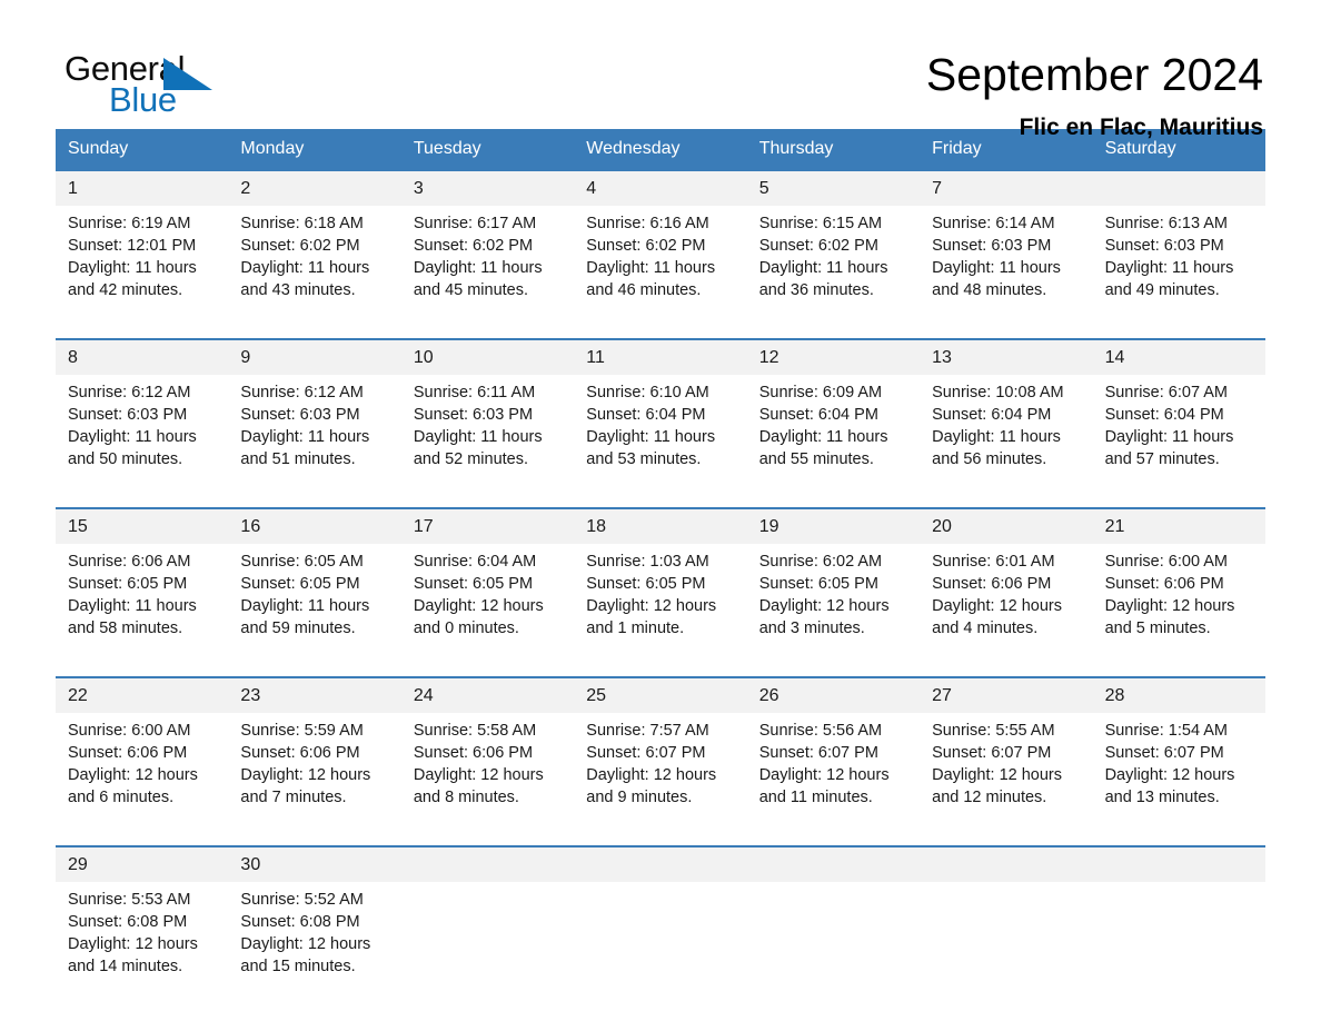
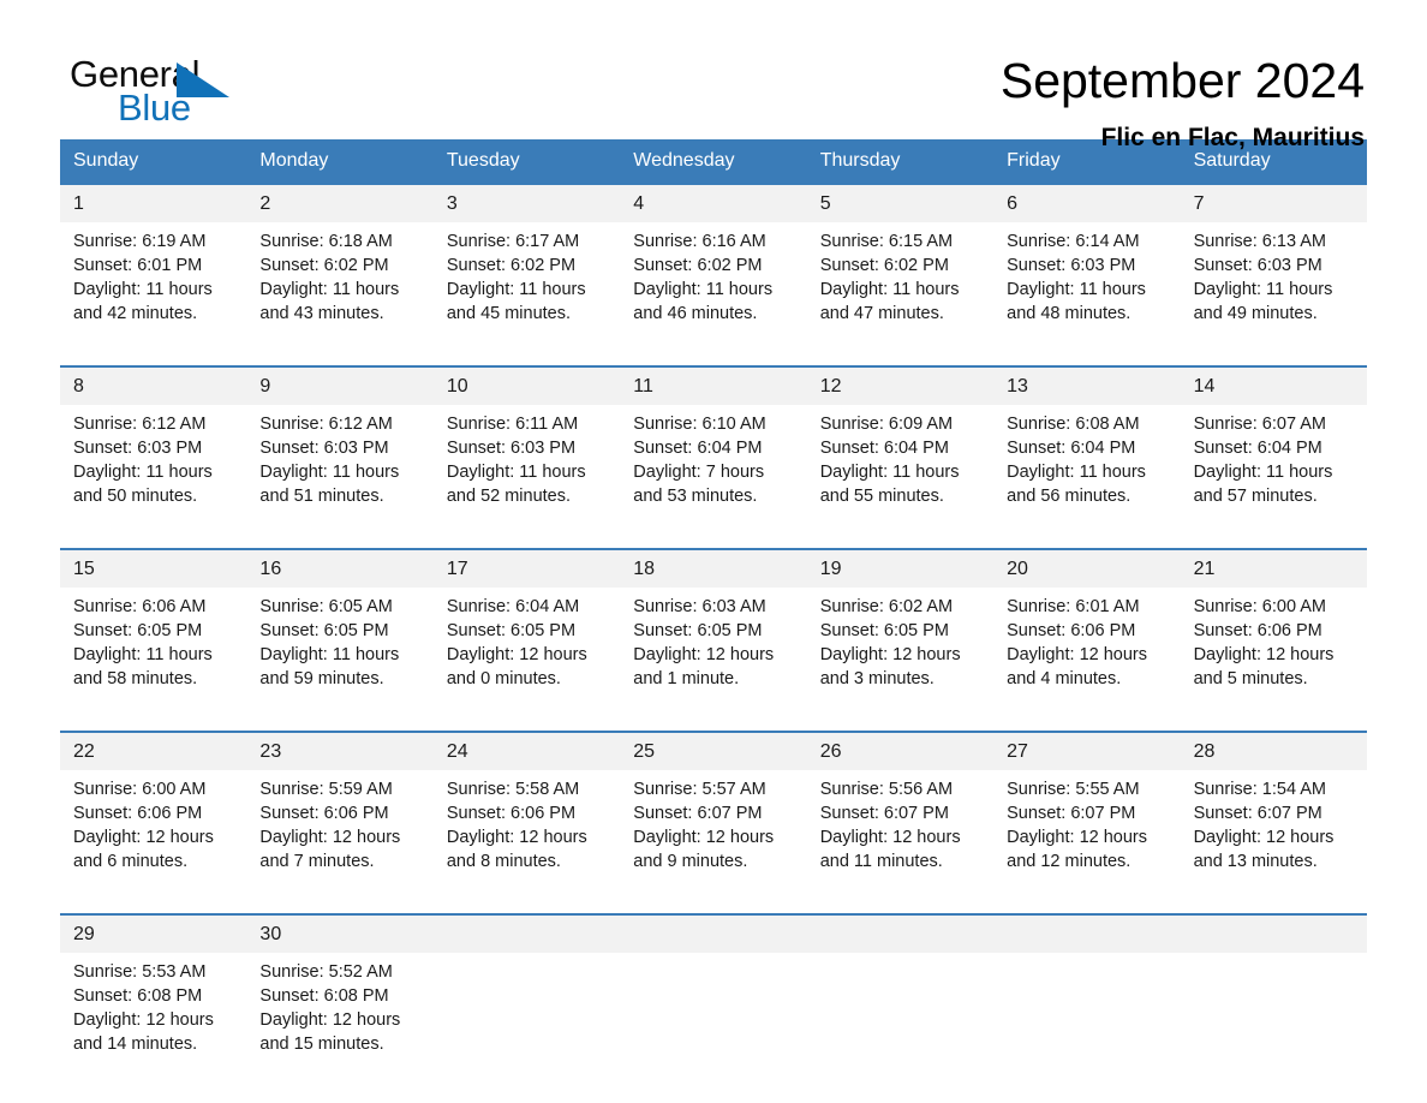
  General
  Blue
  September 2024
  Flic en Flac, Mauritius
  Sunday
  Monday
  Tuesday
  Wednesday
  Thursday
  Friday
  Saturday
  1
  2
  3
  4
  5
+ 6
  7
  Sunrise: 6:19 AM
- Sunset: 12:01 PM
+ Sunset: 6:01 PM
  Daylight: 11 hours and 42 minutes.
  Sunrise: 6:18 AM
  Sunset: 6:02 PM
  Daylight: 11 hours and 43 minutes.
  Sunrise: 6:17 AM
  Sunset: 6:02 PM
  Daylight: 11 hours and 45 minutes.
  Sunrise: 6:16 AM
  Sunset: 6:02 PM
  Daylight: 11 hours and 46 minutes.
  Sunrise: 6:15 AM
  Sunset: 6:02 PM
- Daylight: 11 hours and 36 minutes.
+ Daylight: 11 hours and 47 minutes.
  Sunrise: 6:14 AM
  Sunset: 6:03 PM
  Daylight: 11 hours and 48 minutes.
  Sunrise: 6:13 AM
  Sunset: 6:03 PM
  Daylight: 11 hours and 49 minutes.
  8
  9
  10
  11
  12
  13
  14
  Sunrise: 6:12 AM
  Sunset: 6:03 PM
  Daylight: 11 hours and 50 minutes.
  Sunrise: 6:12 AM
  Sunset: 6:03 PM
  Daylight: 11 hours and 51 minutes.
  Sunrise: 6:11 AM
  Sunset: 6:03 PM
  Daylight: 11 hours and 52 minutes.
  Sunrise: 6:10 AM
  Sunset: 6:04 PM
- Daylight: 11 hours and 53 minutes.
+ Daylight: 7 hours and 53 minutes.
  Sunrise: 6:09 AM
  Sunset: 6:04 PM
  Daylight: 11 hours and 55 minutes.
- Sunrise: 10:08 AM
+ Sunrise: 6:08 AM
  Sunset: 6:04 PM
  Daylight: 11 hours and 56 minutes.
  Sunrise: 6:07 AM
  Sunset: 6:04 PM
  Daylight: 11 hours and 57 minutes.
  15
  16
  17
  18
  19
  20
  21
  Sunrise: 6:06 AM
  Sunset: 6:05 PM
  Daylight: 11 hours and 58 minutes.
  Sunrise: 6:05 AM
  Sunset: 6:05 PM
  Daylight: 11 hours and 59 minutes.
  Sunrise: 6:04 AM
  Sunset: 6:05 PM
  Daylight: 12 hours and 0 minutes.
- Sunrise: 1:03 AM
+ Sunrise: 6:03 AM
  Sunset: 6:05 PM
  Daylight: 12 hours and 1 minute.
  Sunrise: 6:02 AM
  Sunset: 6:05 PM
  Daylight: 12 hours and 3 minutes.
  Sunrise: 6:01 AM
  Sunset: 6:06 PM
  Daylight: 12 hours and 4 minutes.
  Sunrise: 6:00 AM
  Sunset: 6:06 PM
  Daylight: 12 hours and 5 minutes.
  22
  23
  24
  25
  26
  27
  28
  Sunrise: 6:00 AM
  Sunset: 6:06 PM
  Daylight: 12 hours and 6 minutes.
  Sunrise: 5:59 AM
  Sunset: 6:06 PM
  Daylight: 12 hours and 7 minutes.
  Sunrise: 5:58 AM
  Sunset: 6:06 PM
  Daylight: 12 hours and 8 minutes.
- Sunrise: 7:57 AM
+ Sunrise: 5:57 AM
  Sunset: 6:07 PM
  Daylight: 12 hours and 9 minutes.
  Sunrise: 5:56 AM
  Sunset: 6:07 PM
  Daylight: 12 hours and 11 minutes.
  Sunrise: 5:55 AM
  Sunset: 6:07 PM
  Daylight: 12 hours and 12 minutes.
  Sunrise: 1:54 AM
  Sunset: 6:07 PM
  Daylight: 12 hours and 13 minutes.
  29
  30
  Sunrise: 5:53 AM
  Sunset: 6:08 PM
  Daylight: 12 hours and 14 minutes.
  Sunrise: 5:52 AM
  Sunset: 6:08 PM
  Daylight: 12 hours and 15 minutes.
